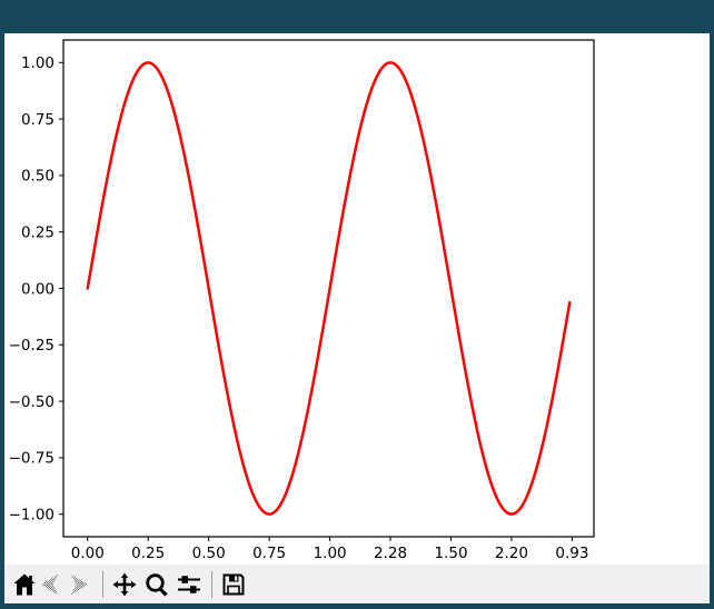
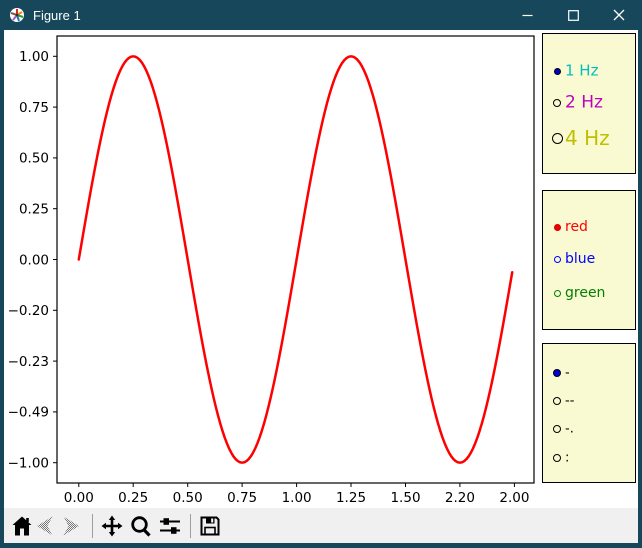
+ Figure 1
  0.00
  0.25
  0.50
  0.75
  1.00
- 2.28
+ 1.25
  1.50
  2.20
- 0.93
+ 2.00
  1.00
  0.75
  0.50
  0.25
  0.00
- −0.25
+ −0.20
- −0.50
+ −0.23
- −0.75
+ −0.49
  −1.00
+ 1 Hz
+ 2 Hz
+ 4 Hz
+ red
+ blue
+ green
+ -
+ --
+ -.
+ :
